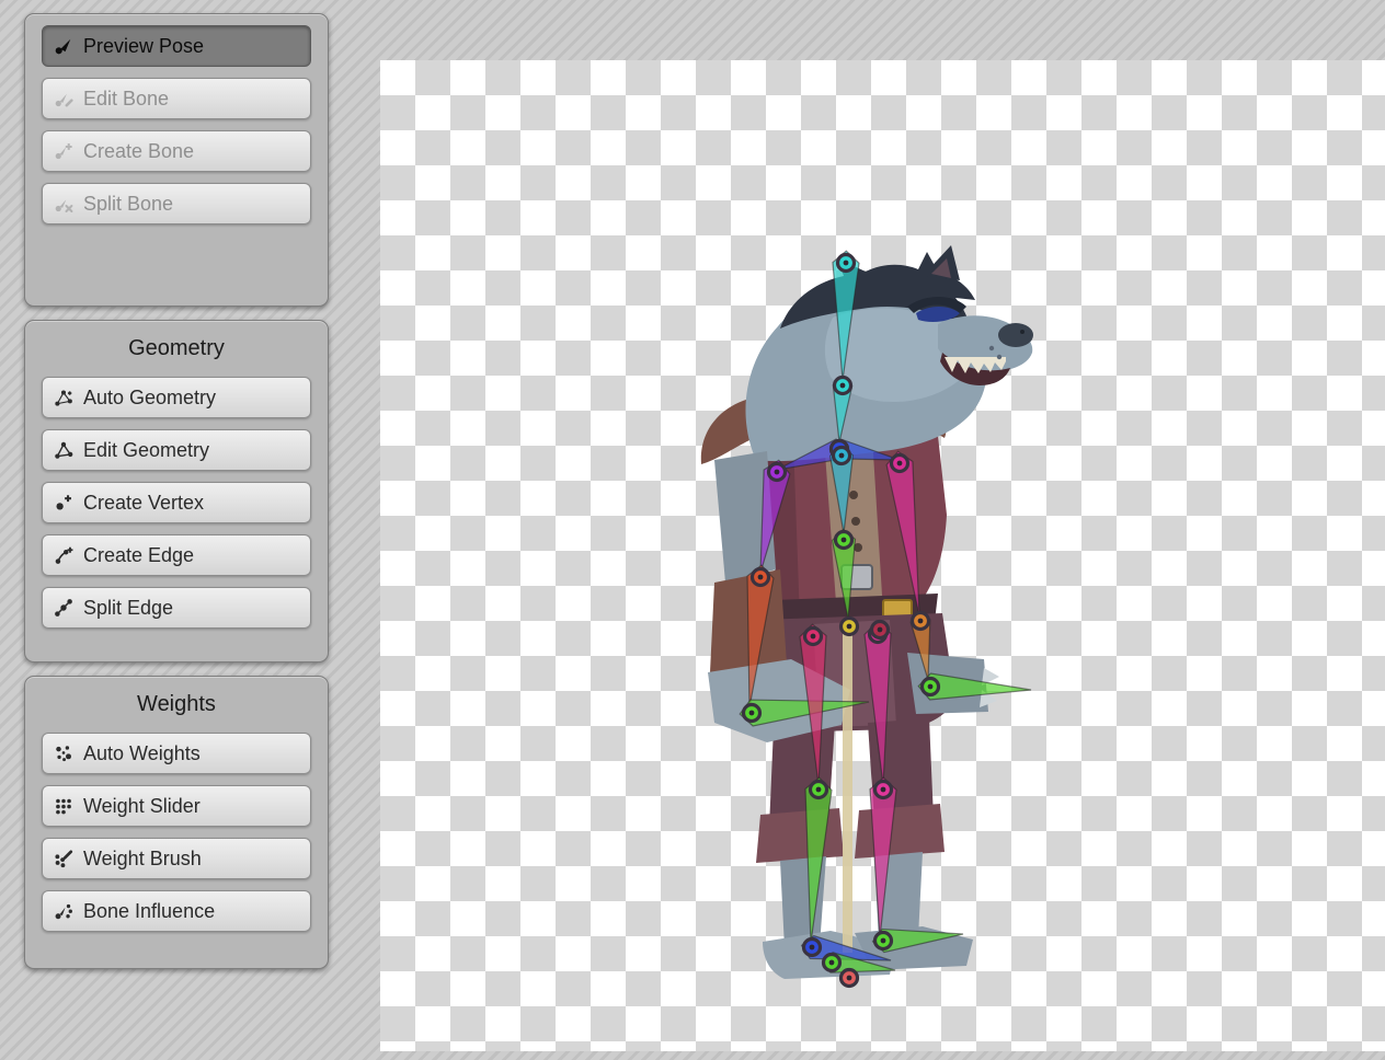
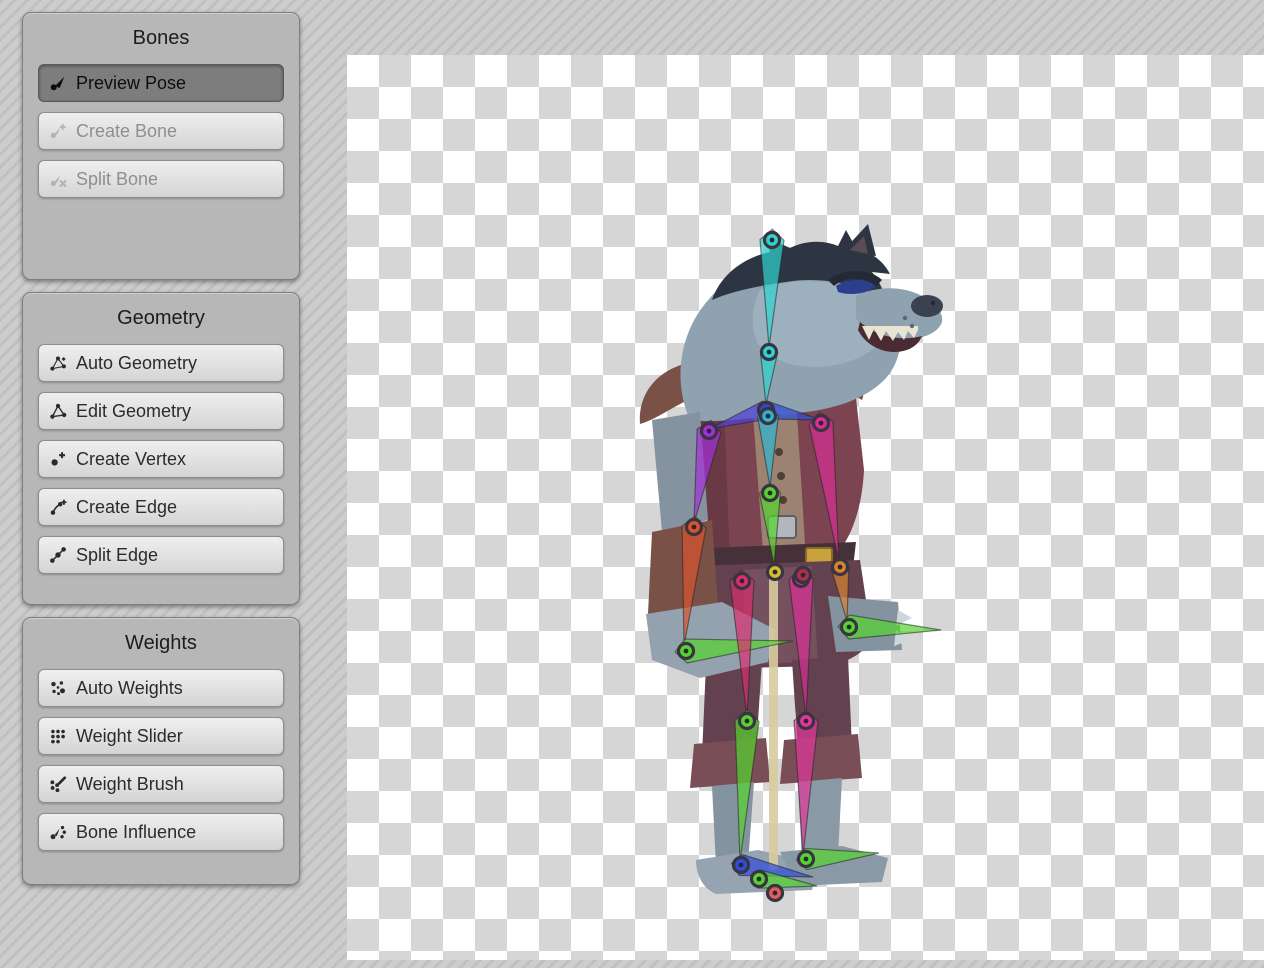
+ Bones
  Preview Pose
- Edit Bone
  Create Bone
  Split Bone
  Geometry
  Auto Geometry
  Edit Geometry
  Create Vertex
  Create Edge
  Split Edge
  Weights
  Auto Weights
  Weight Slider
  Weight Brush
  Bone Influence
